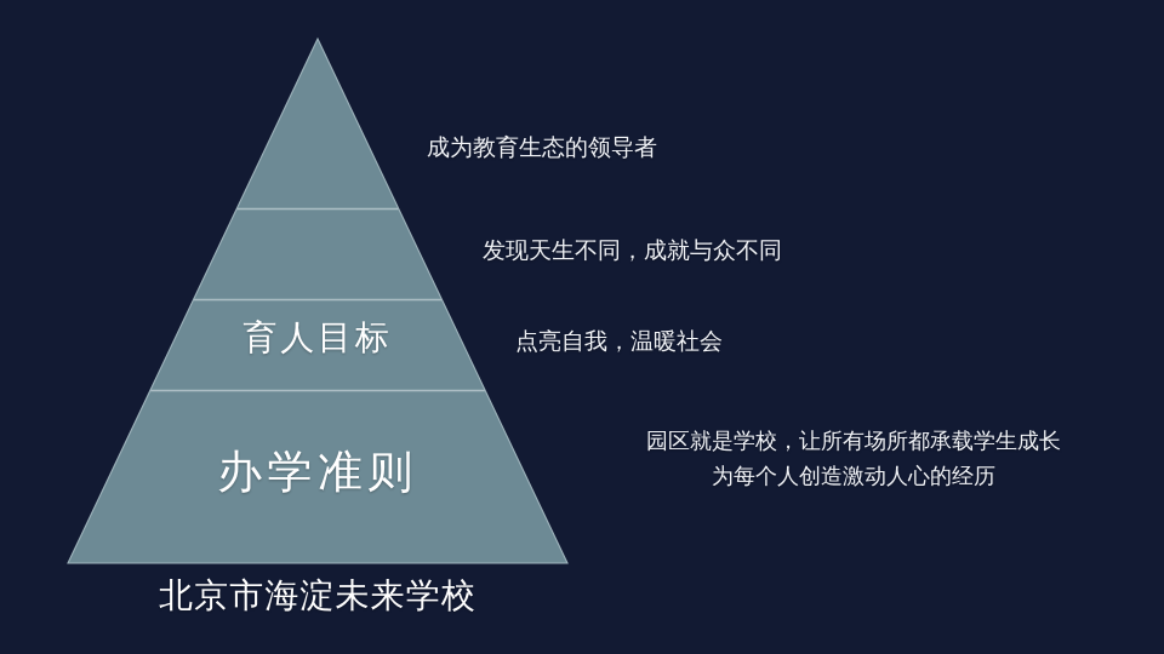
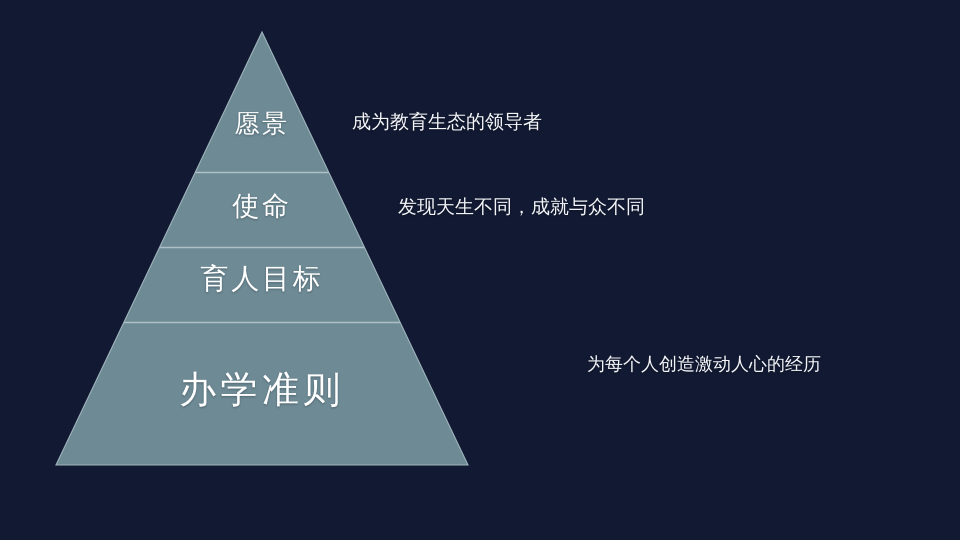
+ 愿景
+ 使命
  育人目标
  办学准则
  成为教育生态的领导者
  发现天生不同，成就与众不同
- 点亮自我，温暖社会
- 园区就是学校，让所有场所都承载学生成长
  为每个人创造激动人心的经历
- 北京市海淀未来学校
